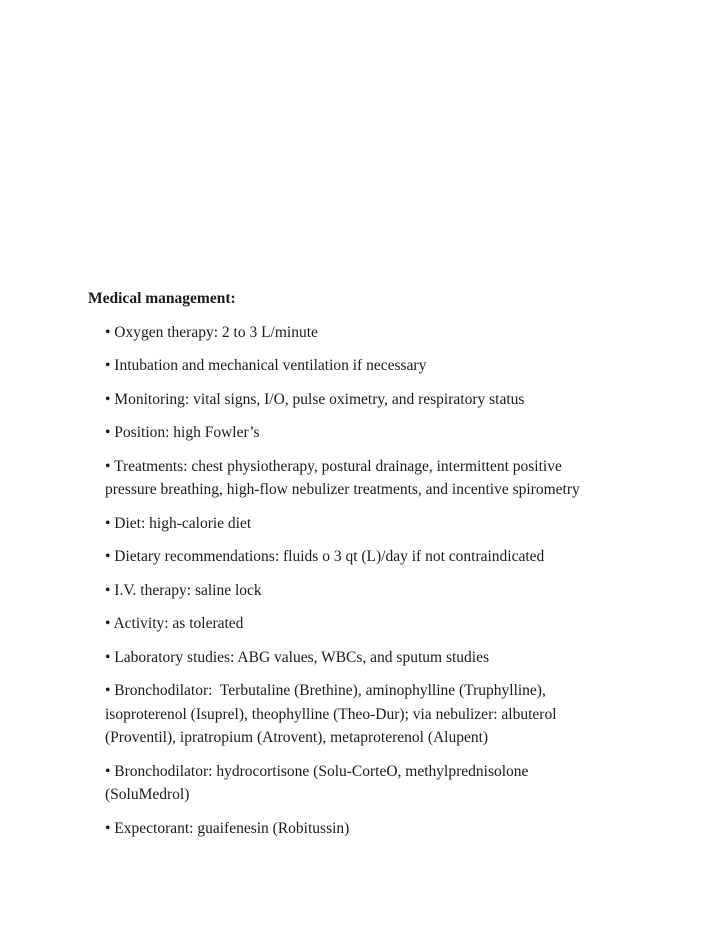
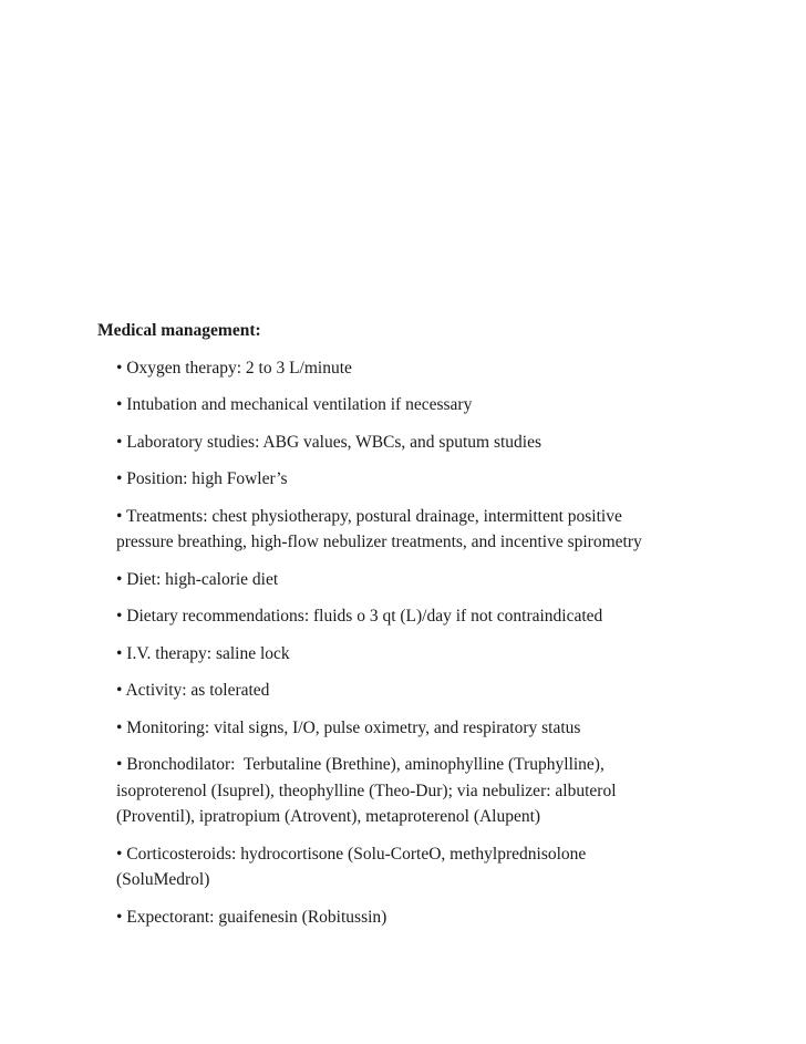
  Medical management:
  • Oxygen therapy: 2 to 3 L/minute
  • Intubation and mechanical ventilation if necessary
- • Monitoring: vital signs, I/O, pulse oximetry, and respiratory status
+ • Laboratory studies: ABG values, WBCs, and sputum studies
  • Position: high Fowler’s
  • Treatments: chest physiotherapy, postural drainage, intermittent positive
  pressure breathing, high-flow nebulizer treatments, and incentive spirometry
  • Diet: high-calorie diet
  • Dietary recommendations: fluids o 3 qt (L)/day if not contraindicated
  • I.V. therapy: saline lock
  • Activity: as tolerated
- • Laboratory studies: ABG values, WBCs, and sputum studies
+ • Monitoring: vital signs, I/O, pulse oximetry, and respiratory status
  • Bronchodilator: Terbutaline (Brethine), aminophylline (Truphylline),
  isoproterenol (Isuprel), theophylline (Theo-Dur); via nebulizer: albuterol
  (Proventil), ipratropium (Atrovent), metaproterenol (Alupent)
- • Bronchodilator: hydrocortisone (Solu-CorteO, methylprednisolone
+ • Corticosteroids: hydrocortisone (Solu-CorteO, methylprednisolone
  (SoluMedrol)
  • Expectorant: guaifenesin (Robitussin)
